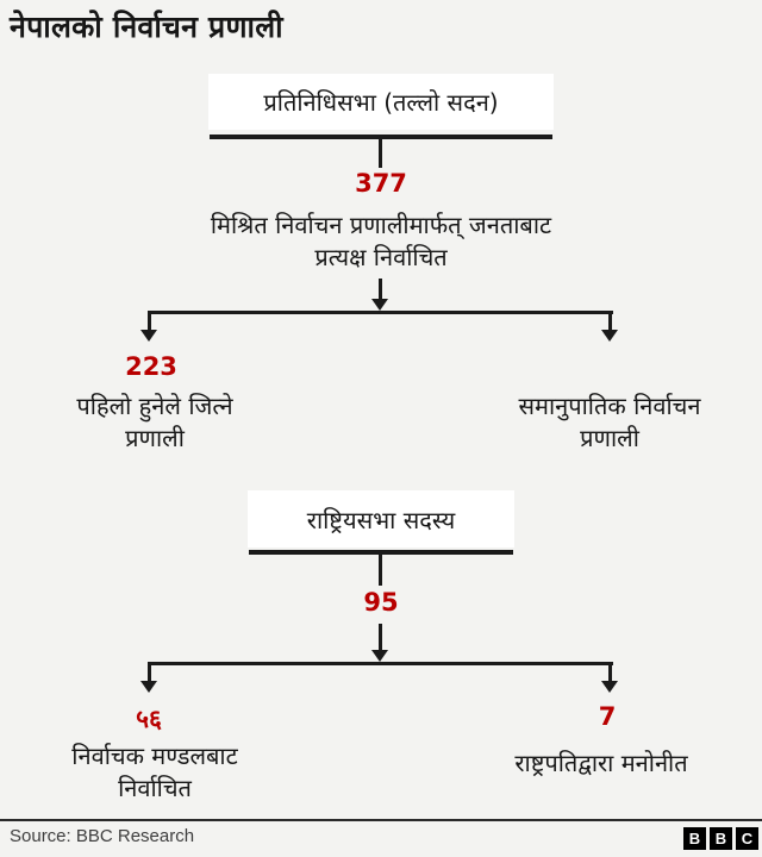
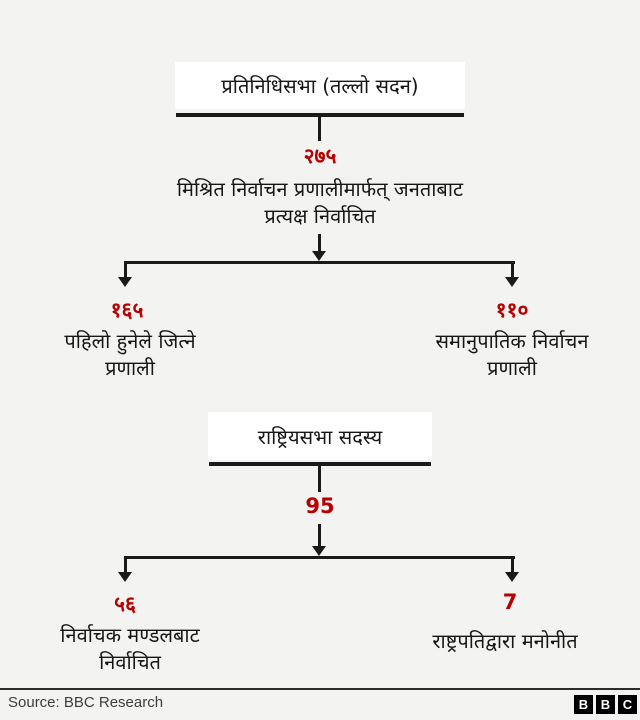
- नेपालको निर्वाचन प्रणाली
  प्रतिनिधिसभा (तल्लो सदन)
- 377
+ २७५
  मिश्रित निर्वाचन प्रणालीमार्फत् जनताबाट
  प्रत्यक्ष निर्वाचित
- 223
+ १६५
+ ११०
  पहिलो हुनेले जित्ने
  प्रणाली
  समानुपातिक निर्वाचन
  प्रणाली
  राष्ट्रियसभा सदस्य
  95
  ५६
  7
  निर्वाचक मण्डलबाट
  निर्वाचित
  राष्ट्रपतिद्वारा मनोनीत
  Source: BBC Research
  B
  B
  C
